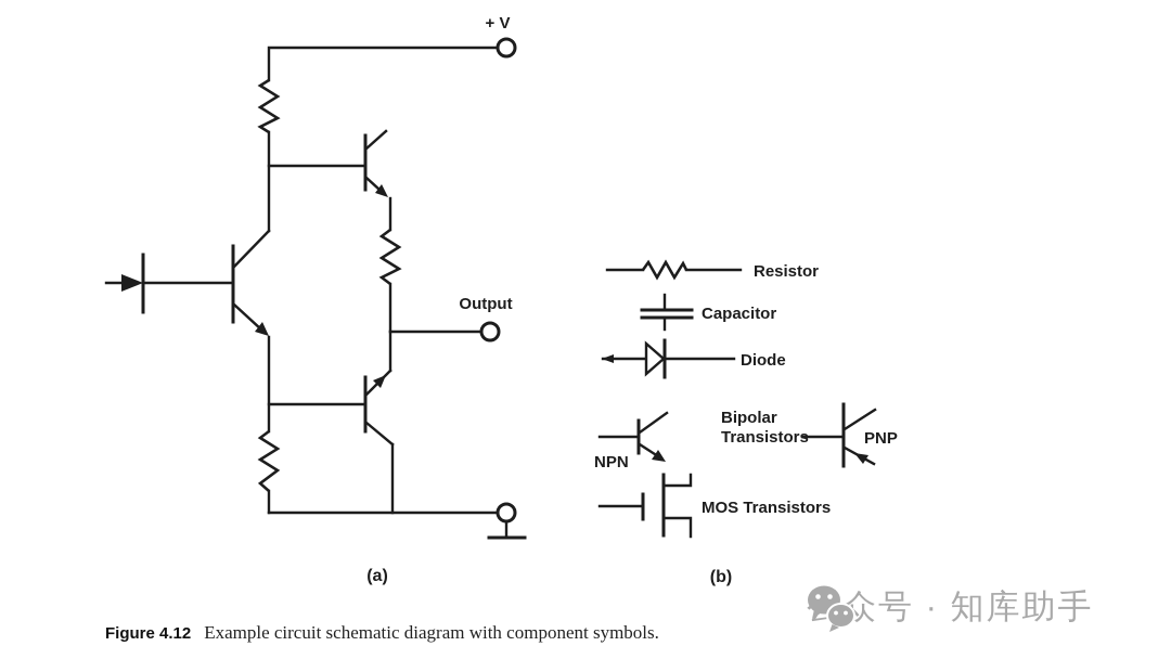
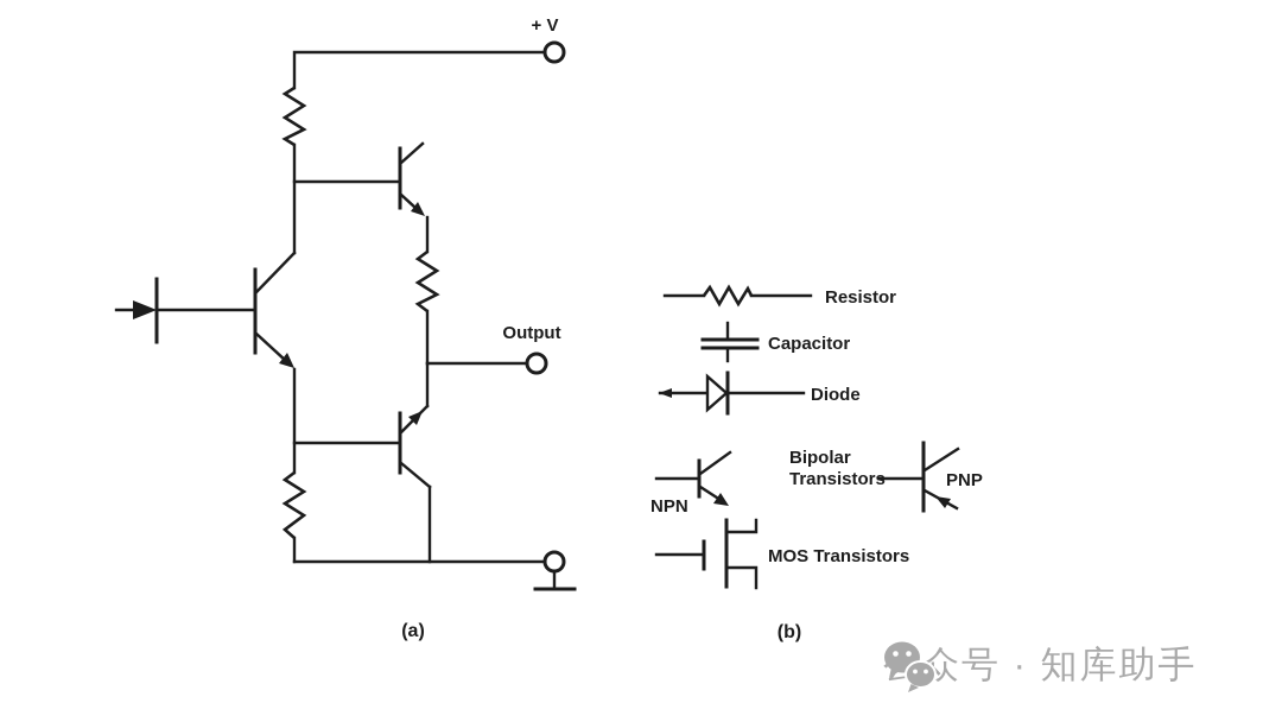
  + V
  Output
  (a)
  Resistor
  Capacitor
  Diode
  NPN
  Bipolar
  Transistor
  PNP
  MOS Transistors
  (b)
- Figure 4.12 Example circuit schematic diagram with component symbols.
  众号 · 知库助手
